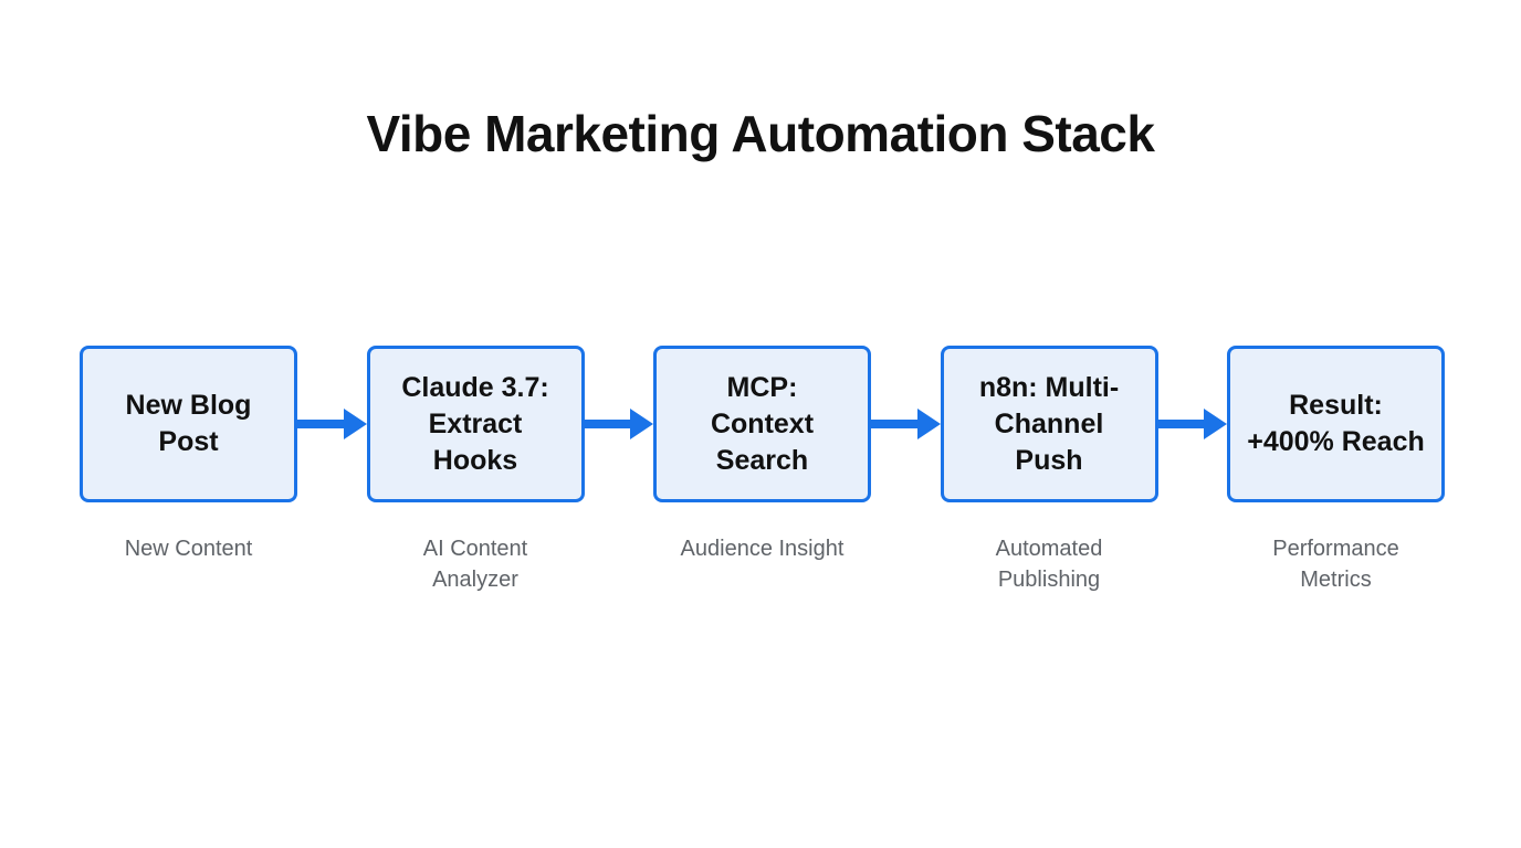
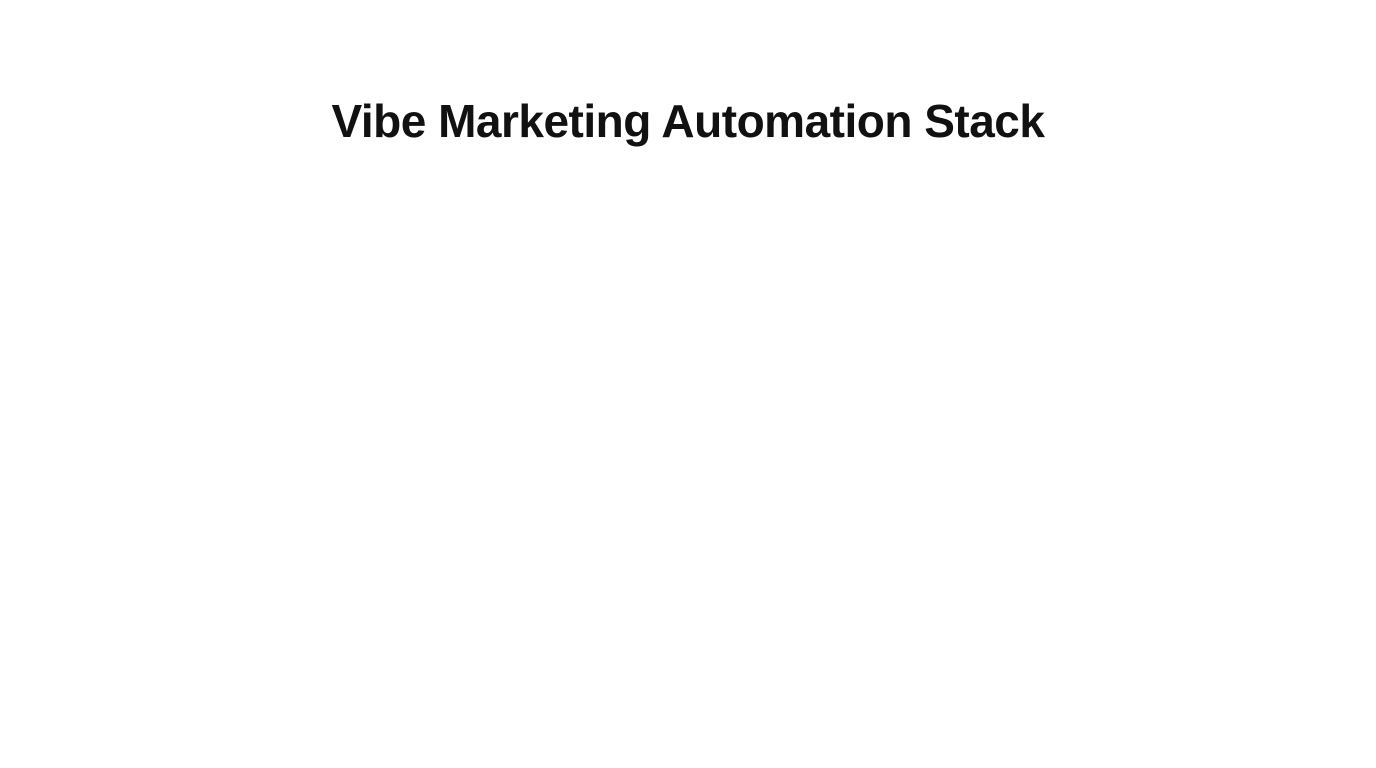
  Vibe Marketing Automation Stack
- New Blog
- Post
- New Content
- Claude 3.7:
- Extract
- Hooks
- AI Content
- Analyzer
- MCP:
- Context
- Search
- Audience Insight
- n8n: Multi-
- Channel
- Push
- Automated
- Publishing
- Result:
- +400% Reach
- Performance
- Metrics
